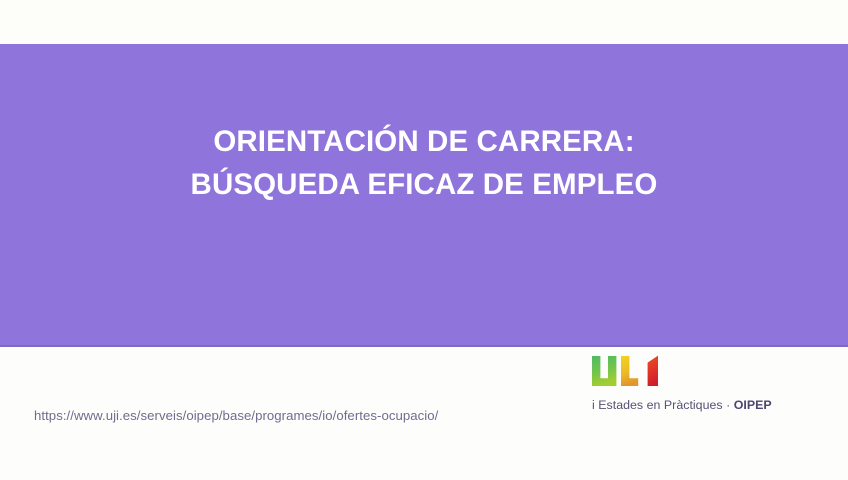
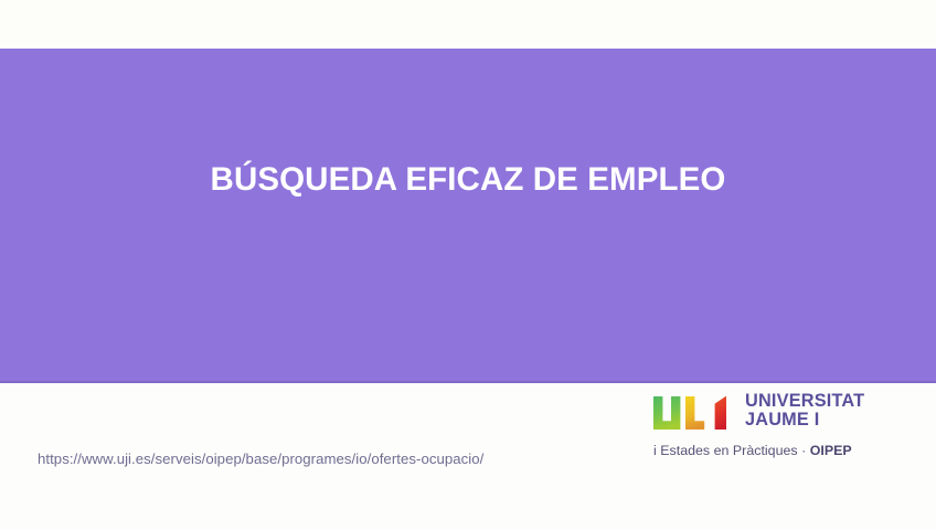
- ORIENTACIÓN DE CARRERA:
  BÚSQUEDA EFICAZ DE EMPLEO
  https://www.uji.es/serveis/oipep/base/programes/io/ofertes-ocupacio/
+ UNIVERSITAT
+ JAUME I
  i Estades en Pràctiques · OIPEP
